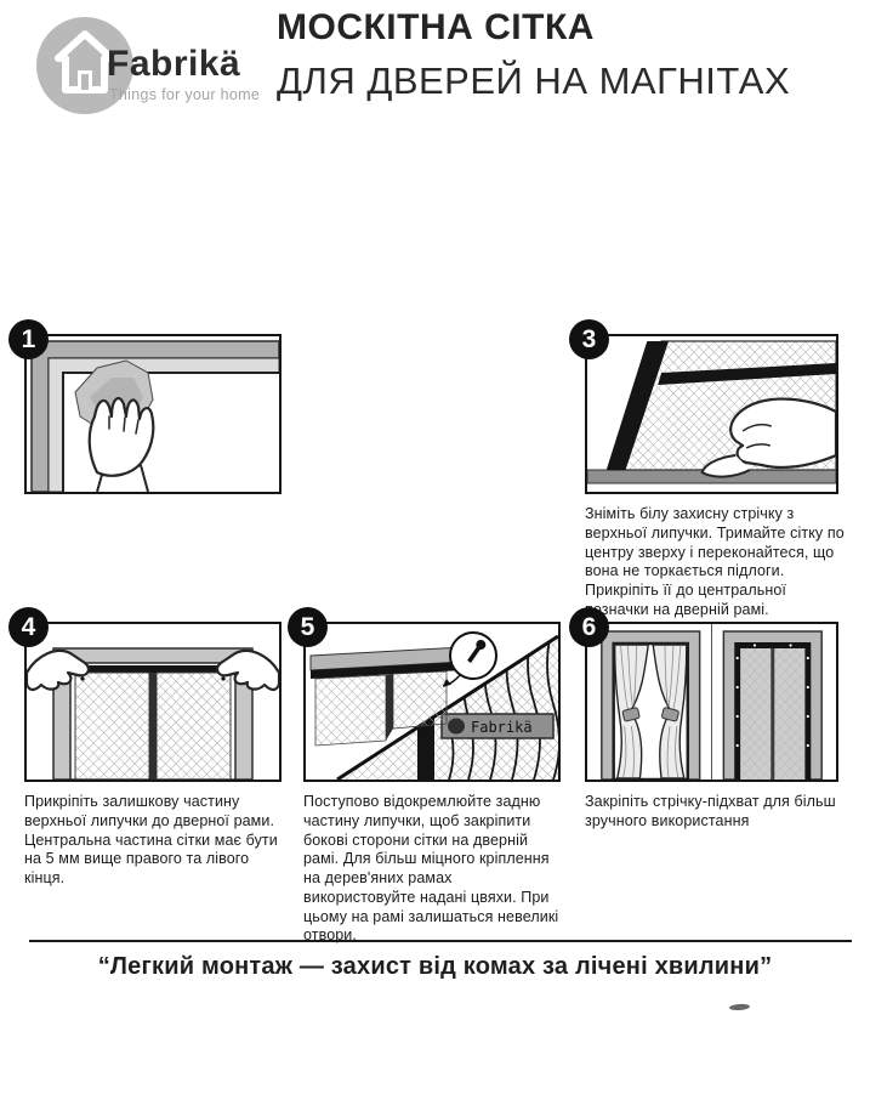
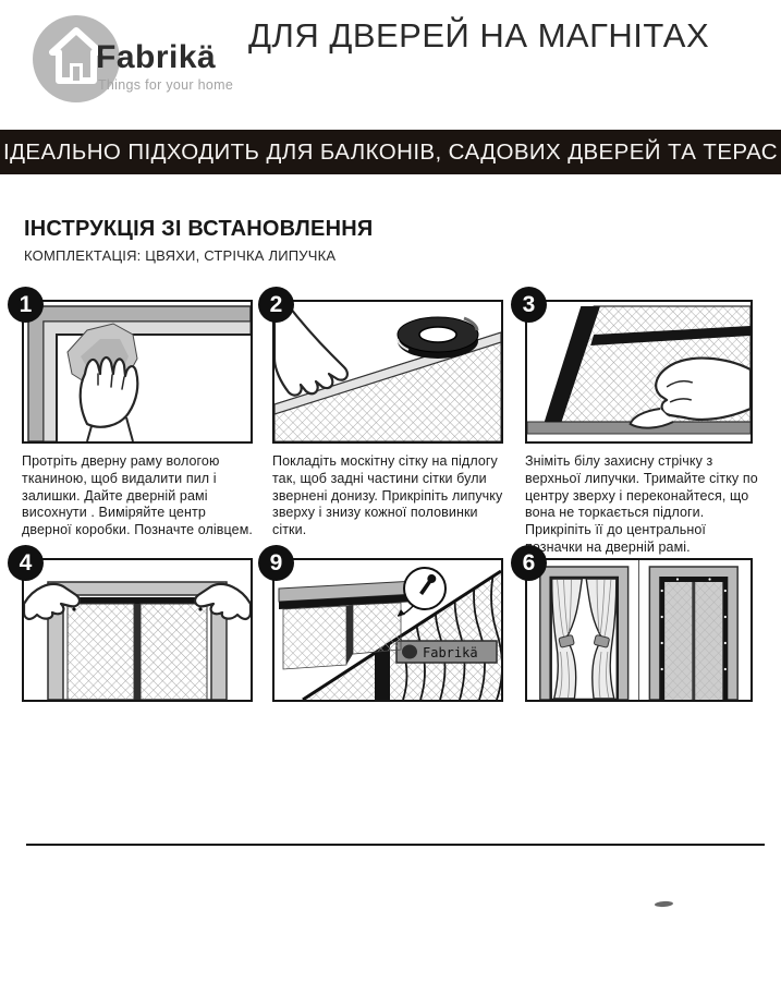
  Fabrikä
  Things for your home
- МОСКІТНА СІТКА
  ДЛЯ ДВЕРЕЙ НА МАГНІТАХ
+ ІДЕАЛЬНО ПІДХОДИТЬ ДЛЯ БАЛКОНІВ, САДОВИХ ДВЕРЕЙ ТА ТЕРАС
+ ІНСТРУКЦІЯ ЗІ ВСТАНОВЛЕННЯ
+ КОМПЛЕКТАЦІЯ: ЦВЯХИ, СТРІЧКА ЛИПУЧКА
  1
+ Протріть дверну раму вологою тканиною, щоб видалити пил і залишки. Дайте дверній рамі висохнути . Виміряйте центр дверної коробки. Позначте олівцем.
+ 2
+ Покладіть москітну сітку на підлогу так, щоб задні частини сітки були звернені донизу. Прикріпіть липучку зверху і знизу кожної половинки сітки.
  3
  Зніміть білу захисну стрічку з верхньої липучки. Тримайте сітку по центру зверху і переконайтеся, що вона не торкається підлоги. Прикріпіть її до центральної значки на дверній рамі.
  4
- Прикріпіть залишкову частину верхньої липучки до дверної рами. Центральна частина сітки має бути на 5 мм вище правого та лівого кінця.
- 5
+ 9
  Fabrikä
- Поступово відокремлюйте задню частину липучки, щоб закріпити бокові сторони сітки на дверній рамі. Для більш міцного кріплення на дерев'яних рамах використовуйте надані цвяхи. При цьому на рамі залишаться невеликі отвори.
  6
- Закріпіть стрічку-підхват для більш зручного використання
- “Легкий монтаж — захист від комах за лічені хвилини”
